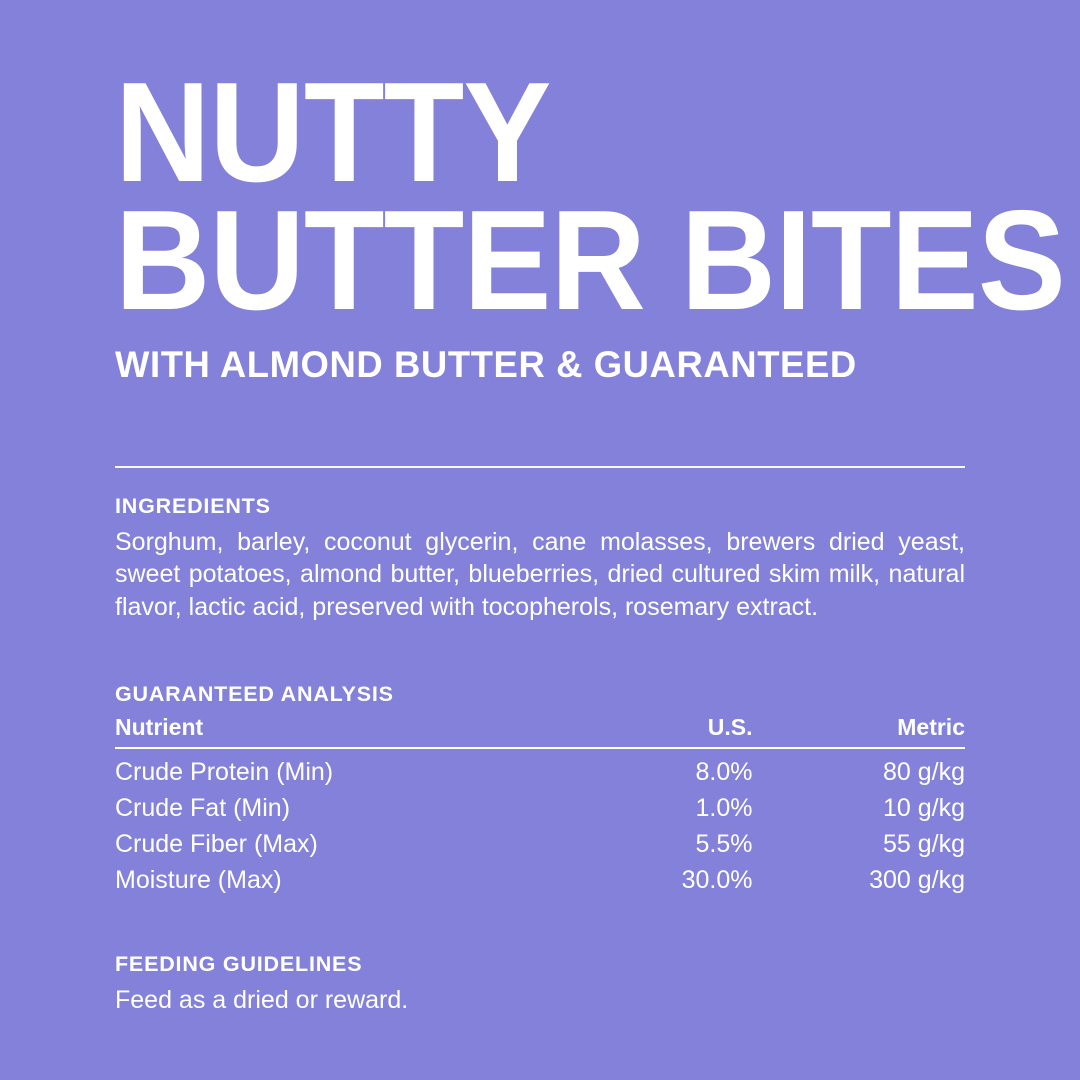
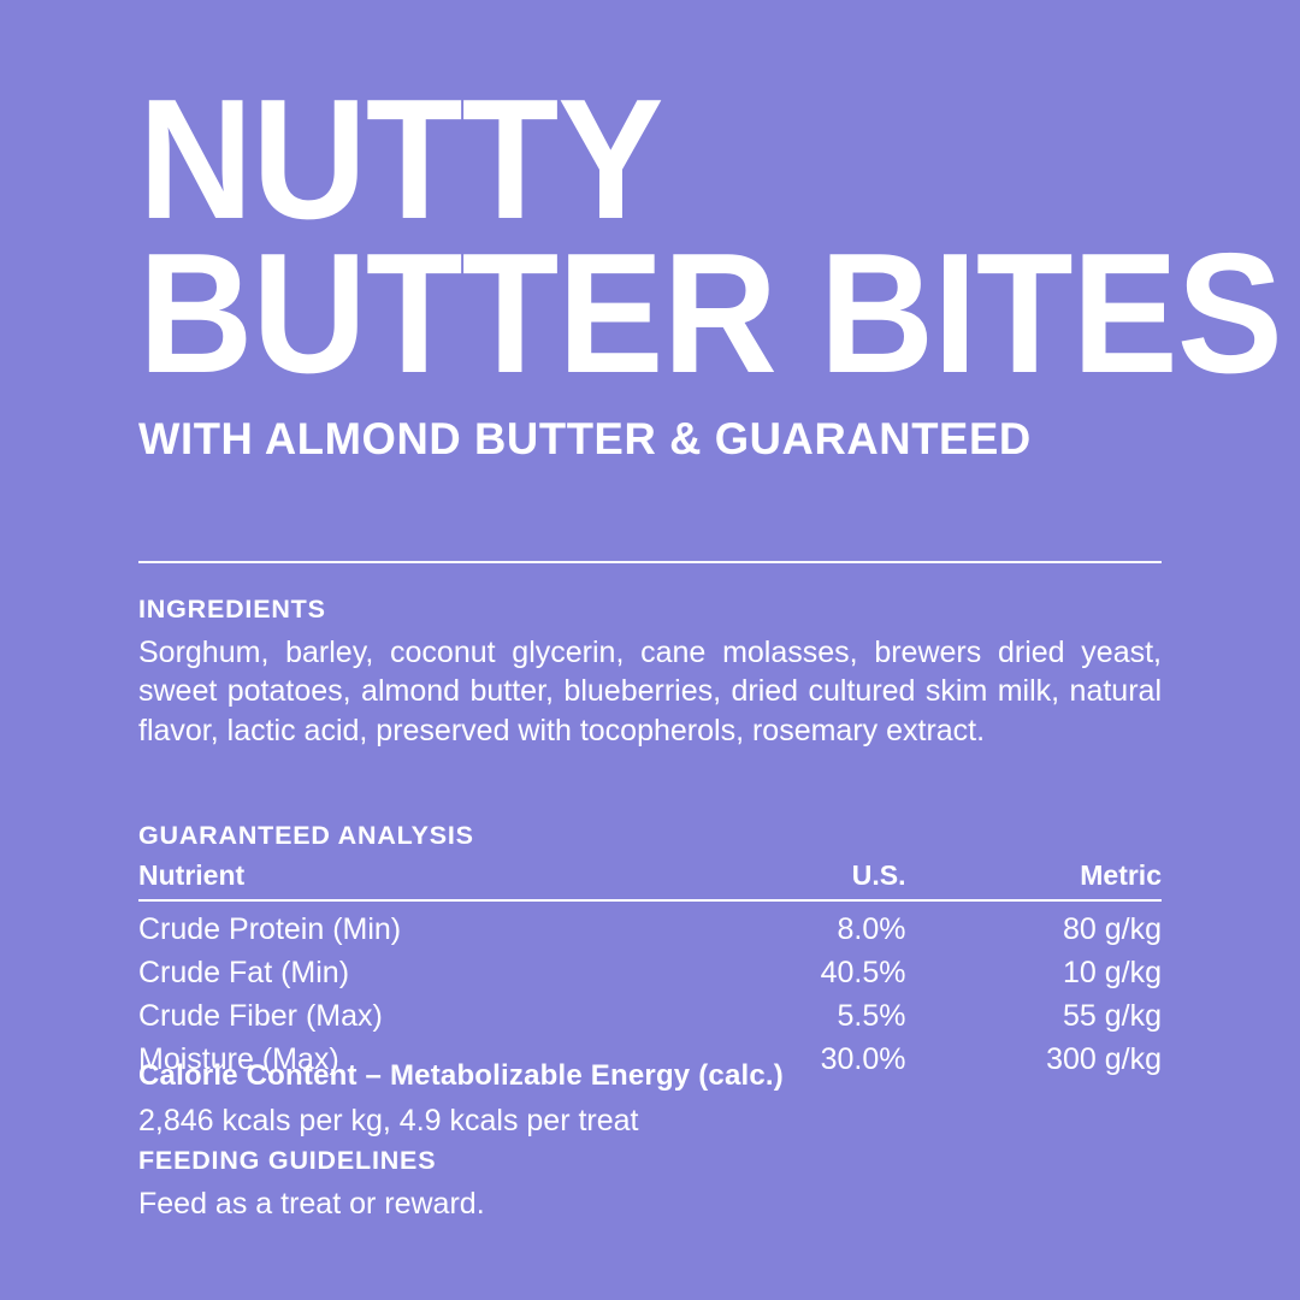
  NUTTY
  BUTTER BITES
  WITH ALMOND BUTTER & GUARANTEED
  INGREDIENTS
  Sorghum, barley, coconut glycerin, cane molasses, brewers dried yeast, sweet potatoes, almond butter, blueberries, dried cultured skim milk, natural flavor, lactic acid, preserved with tocopherols, rosemary extract.
  GUARANTEED ANALYSIS
  Nutrient	U.S.	Metric
  Crude Protein (Min)	8.0%	80 g/kg
- Crude Fat (Min)	1.0%	10 g/kg
+ Crude Fat (Min)	40.5%	10 g/kg
  Crude Fiber (Max)	5.5%	55 g/kg
  Moisture (Max)	30.0%	300 g/kg
+ Calorie Content – Metabolizable Energy (calc.)
+ 2,846 kcals per kg, 4.9 kcals per treat
  FEEDING GUIDELINES
- Feed as a dried or reward.
+ Feed as a treat or reward.
